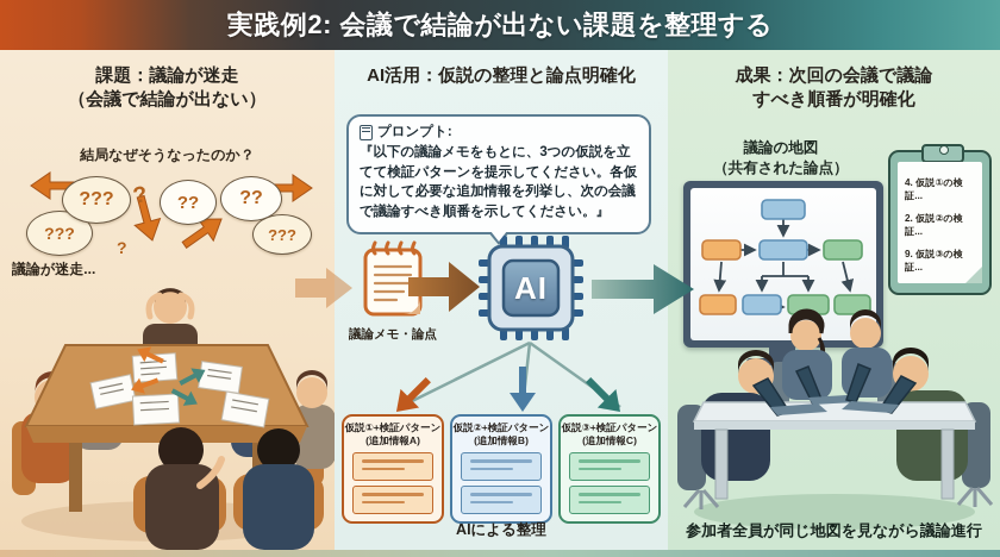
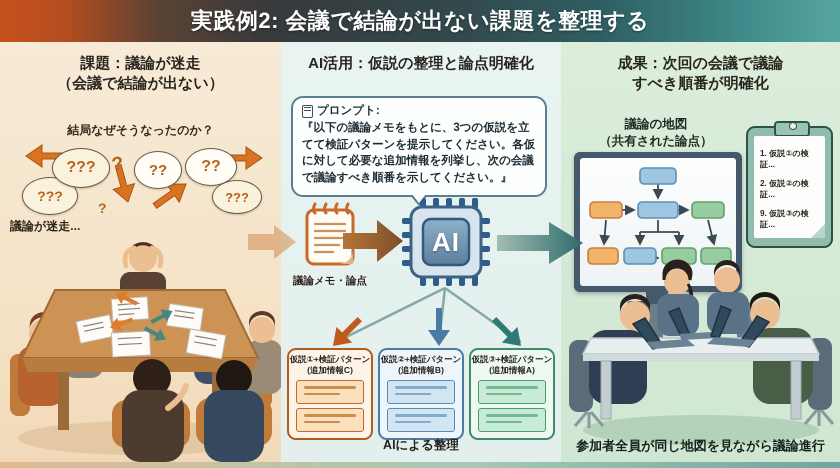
  実践例2: 会議で結論が出ない課題を整理する
  課題：議論が迷走
  （会議で結論が出ない）
  結局なぜそうなったのか？
  ???
  ???
  ??
  ??
  ???
  ?
  議論が迷走...
  AI活用：仮説の整理と論点明確化
  プロンプト:
  『以下の議論メモをもとに、3つの仮説を立てて検証パターンを提示してください。各仮に対して必要な追加情報を列挙し、次の会議で議論すべき順番を示してください。』
  議論メモ・論点
  AI
  仮説①+検証パターン
- (追加情報A)
+ (追加情報C)
  仮説②+検証パターン
  (追加情報B)
  仮説③+検証パターン
- (追加情報C)
+ (追加情報A)
  AIによる整理
  成果：次回の会議で議論
  すべき順番が明確化
  議論の地図
  （共有された論点）
- 4. 仮説①の検証...
+ 1. 仮説①の検証...
  2. 仮説②の検証...
  9. 仮説③の検証...
  参加者全員が同じ地図を見ながら議論進行
